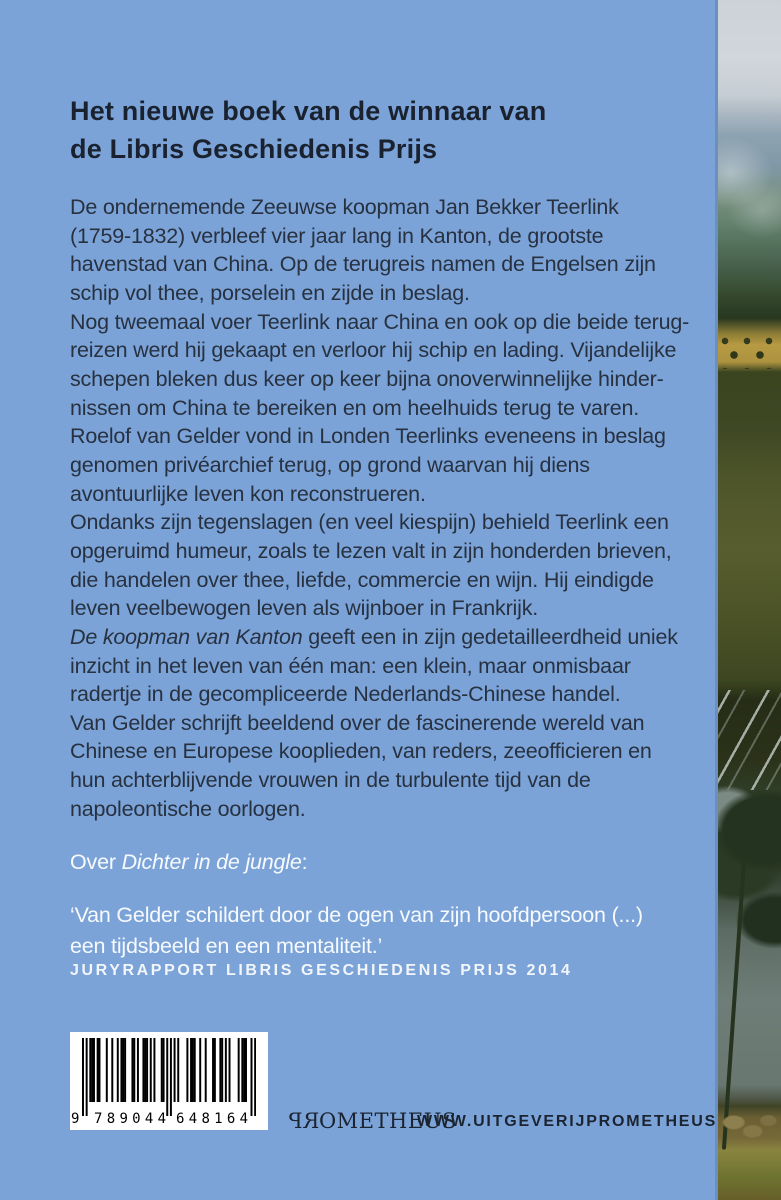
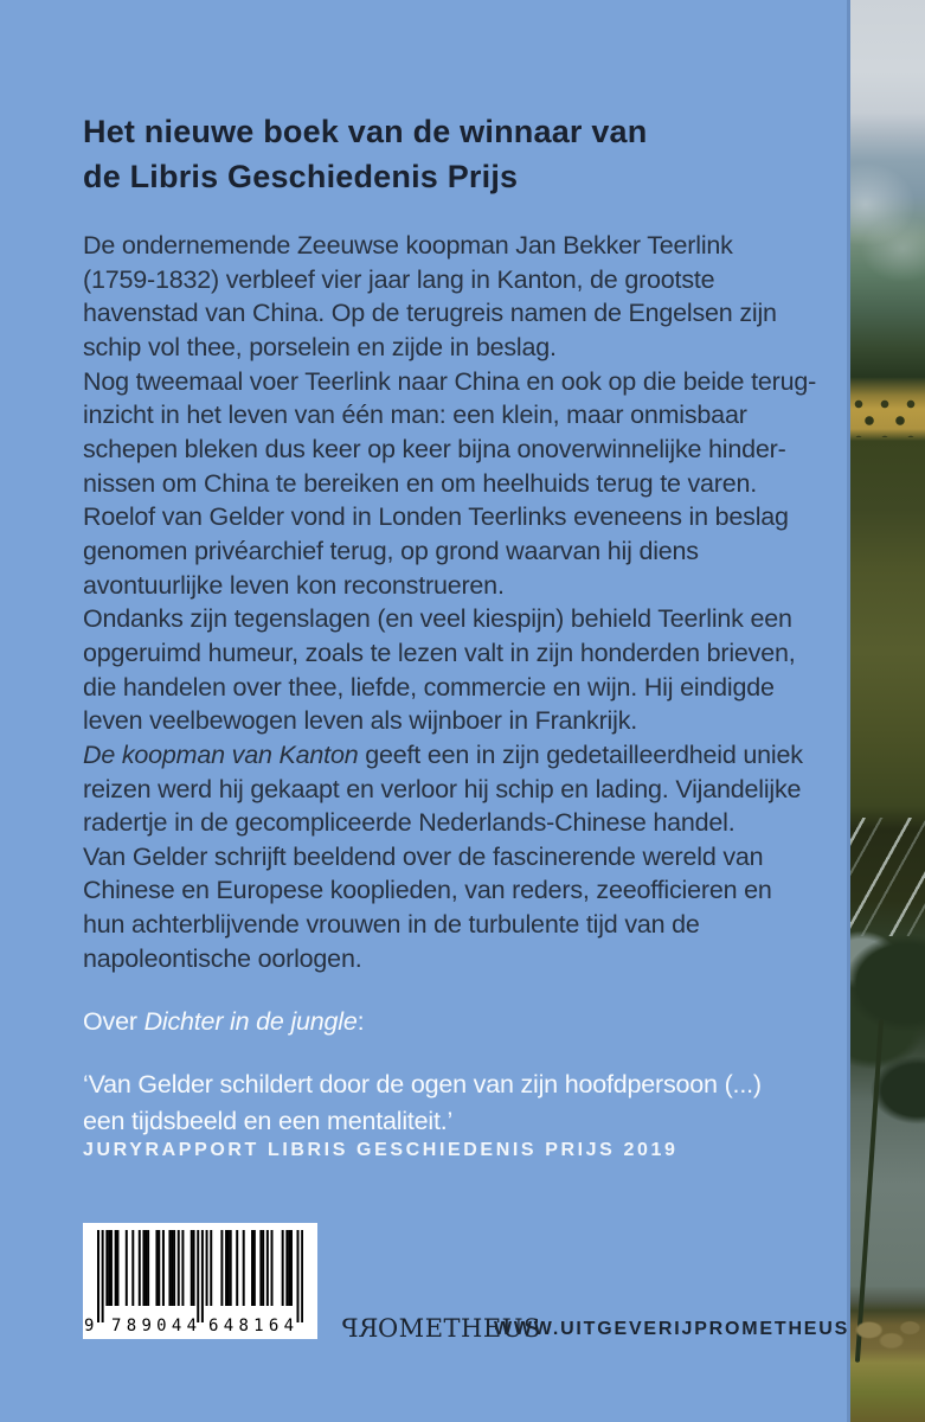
  Het nieuwe boek van de winnaar van
  de Libris Geschiedenis Prijs
  De ondernemende Zeeuwse koopman Jan Bekker Teerlink
  (1759-1832) verbleef vier jaar lang in Kanton, de grootste
  havenstad van China. Op de terugreis namen de Engelsen zijn
  schip vol thee, porselein en zijde in beslag.
  Nog tweemaal voer Teerlink naar China en ook op die beide terug-
- reizen werd hij gekaapt en verloor hij schip en lading. Vijandelijke
+ inzicht in het leven van één man: een klein, maar onmisbaar
  schepen bleken dus keer op keer bijna onoverwinnelijke hinder-
  nissen om China te bereiken en om heelhuids terug te varen.
  Roelof van Gelder vond in Londen Teerlinks eveneens in beslag
  genomen privéarchief terug, op grond waarvan hij diens
  avontuurlijke leven kon reconstrueren.
  Ondanks zijn tegenslagen (en veel kiespijn) behield Teerlink een
  opgeruimd humeur, zoals te lezen valt in zijn honderden brieven,
  die handelen over thee, liefde, commercie en wijn. Hij eindigde
  leven veelbewogen leven als wijnboer in Frankrijk.
  De koopman van Kanton geeft een in zijn gedetailleerdheid uniek
- inzicht in het leven van één man: een klein, maar onmisbaar
+ reizen werd hij gekaapt en verloor hij schip en lading. Vijandelijke
  radertje in de gecompliceerde Nederlands-Chinese handel.
  Van Gelder schrijft beeldend over de fascinerende wereld van
  Chinese en Europese kooplieden, van reders, zeeofficieren en
  hun achterblijvende vrouwen in de turbulente tijd van de
  napoleontische oorlogen.
  Over Dichter in de jungle:
  ‘Van Gelder schildert door de ogen van zijn hoofdpersoon (...)
  een tijdsbeeld en een mentaliteit.’
- JURYRAPPORT LIBRIS GESCHIEDENIS PRIJS 2014
+ JURYRAPPORT LIBRIS GESCHIEDENIS PRIJS 2019
  9
  789044
  648164
  WWW.UITGEVERIJPROMETHEUS
